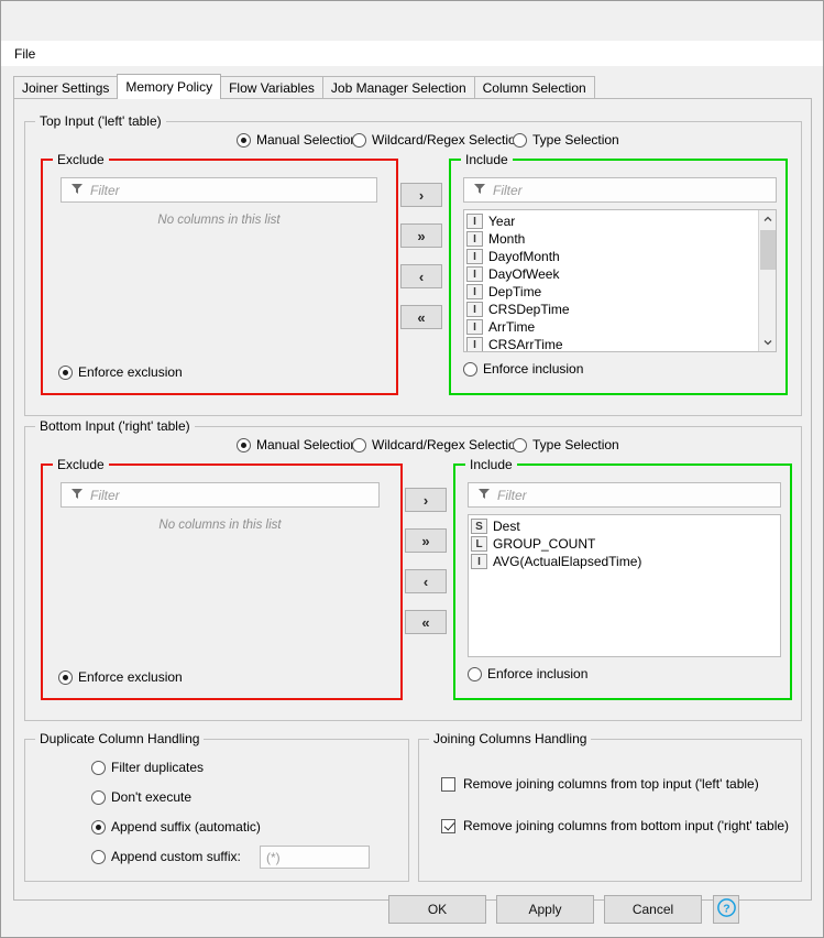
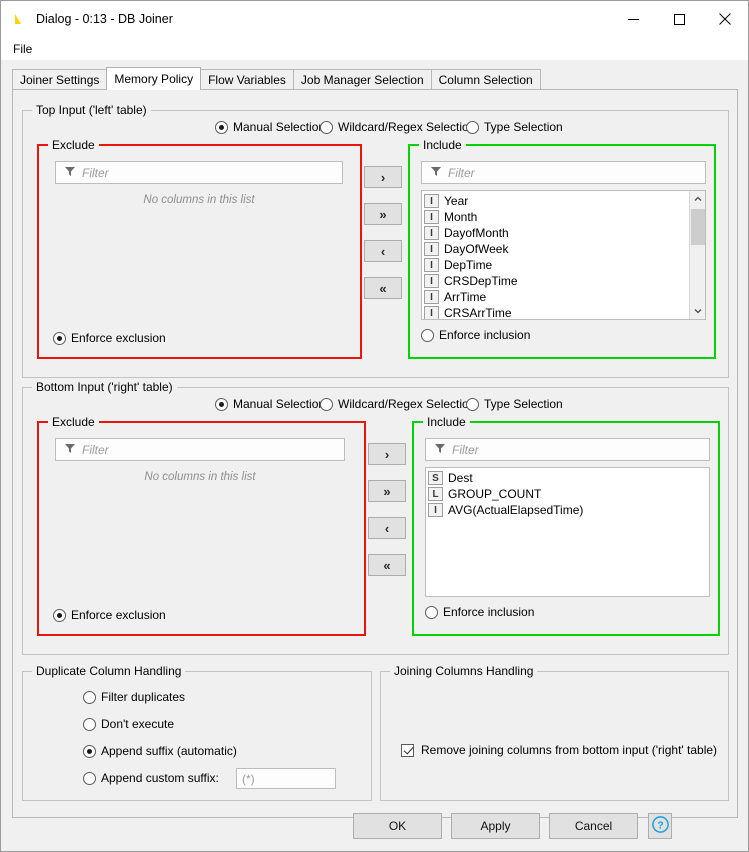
+ Dialog - 0:13 - DB Joiner
  File
  Joiner Settings
  Memory Policy
  Flow Variables
  Job Manager Selection
  Column Selection
  Top Input ('left' table)
  Manual Selectio
  Wildcard/Regex Selecti
  Type Selection
  Exclude
  Filter
  No columns in this list
  Enforce exclusion
  ›
  »
  ‹
  «
  Include
  Filter
  I
  Year
  I
  Month
  I
  DayofMonth
  I
  DayOfWeek
  I
  DepTime
  I
  CRSDepTime
  I
  ArrTime
  I
  CRSArrTime
  Enforce inclusion
  Bottom Input ('right' table)
  Manual Selectio
  Wildcard/Regex Selecti
  Type Selection
  Exclude
  Filter
  No columns in this list
  Enforce exclusion
  ›
  »
  ‹
  «
  Include
  Filter
  S
  Dest
  L
  GROUP_COUNT
  I
  AVG(ActualElapsedTime)
  Enforce inclusion
  Duplicate Column Handling
  Filter duplicates
  Don't execute
  Append suffix (automatic)
  Append custom suffix:
  (*)
  Joining Columns Handling
- Remove joining columns from top input ('left' table)
  Remove joining columns from bottom input ('right' table)
  OK
  Apply
  Cancel
  ?
